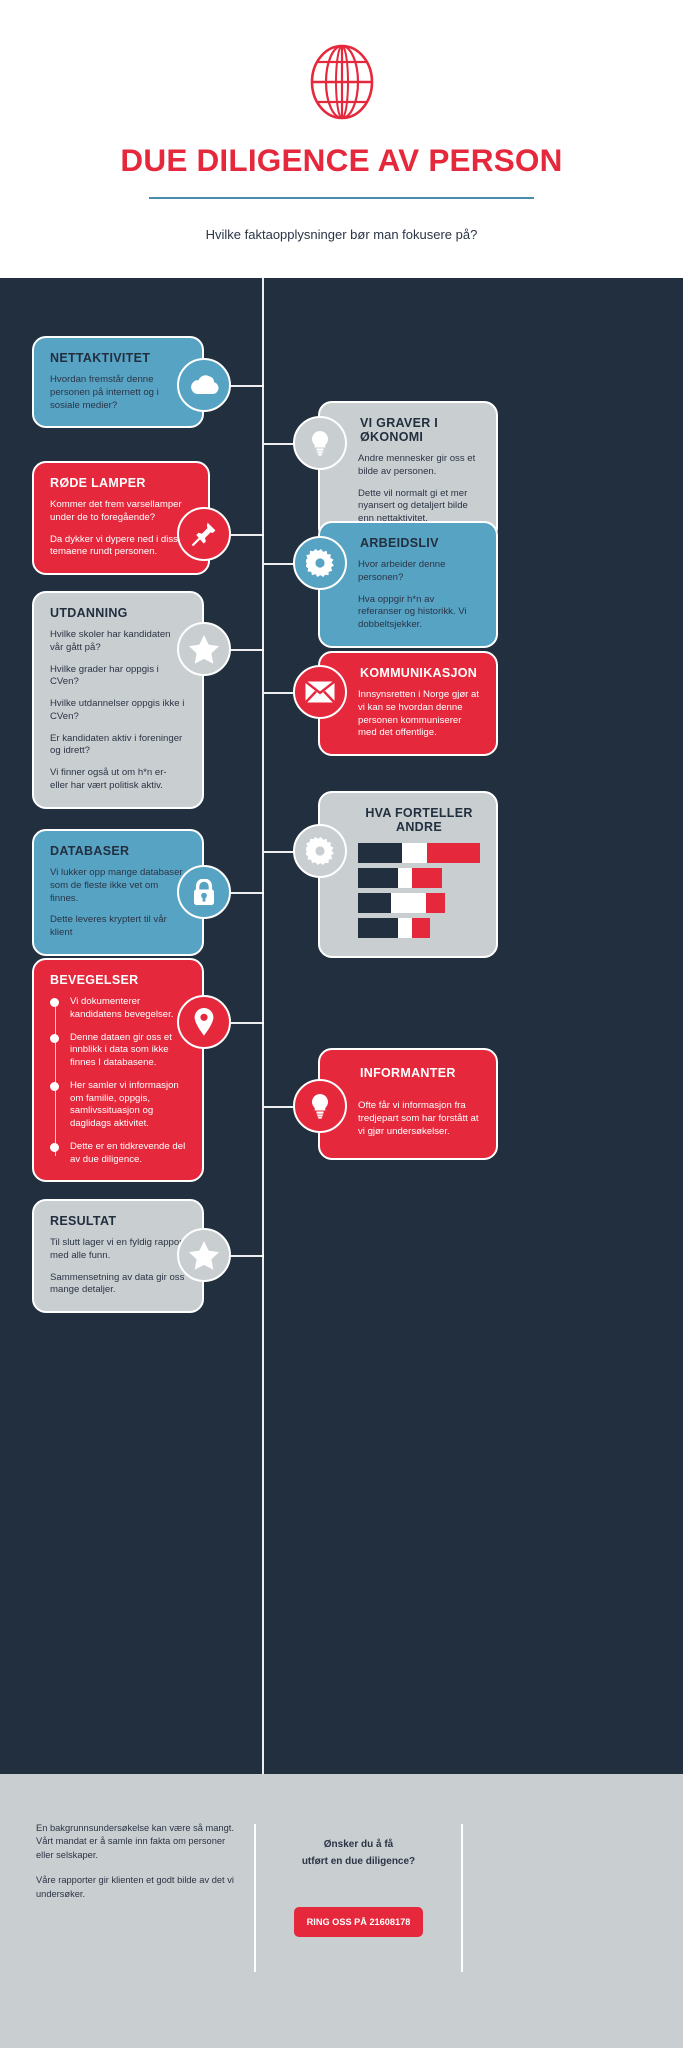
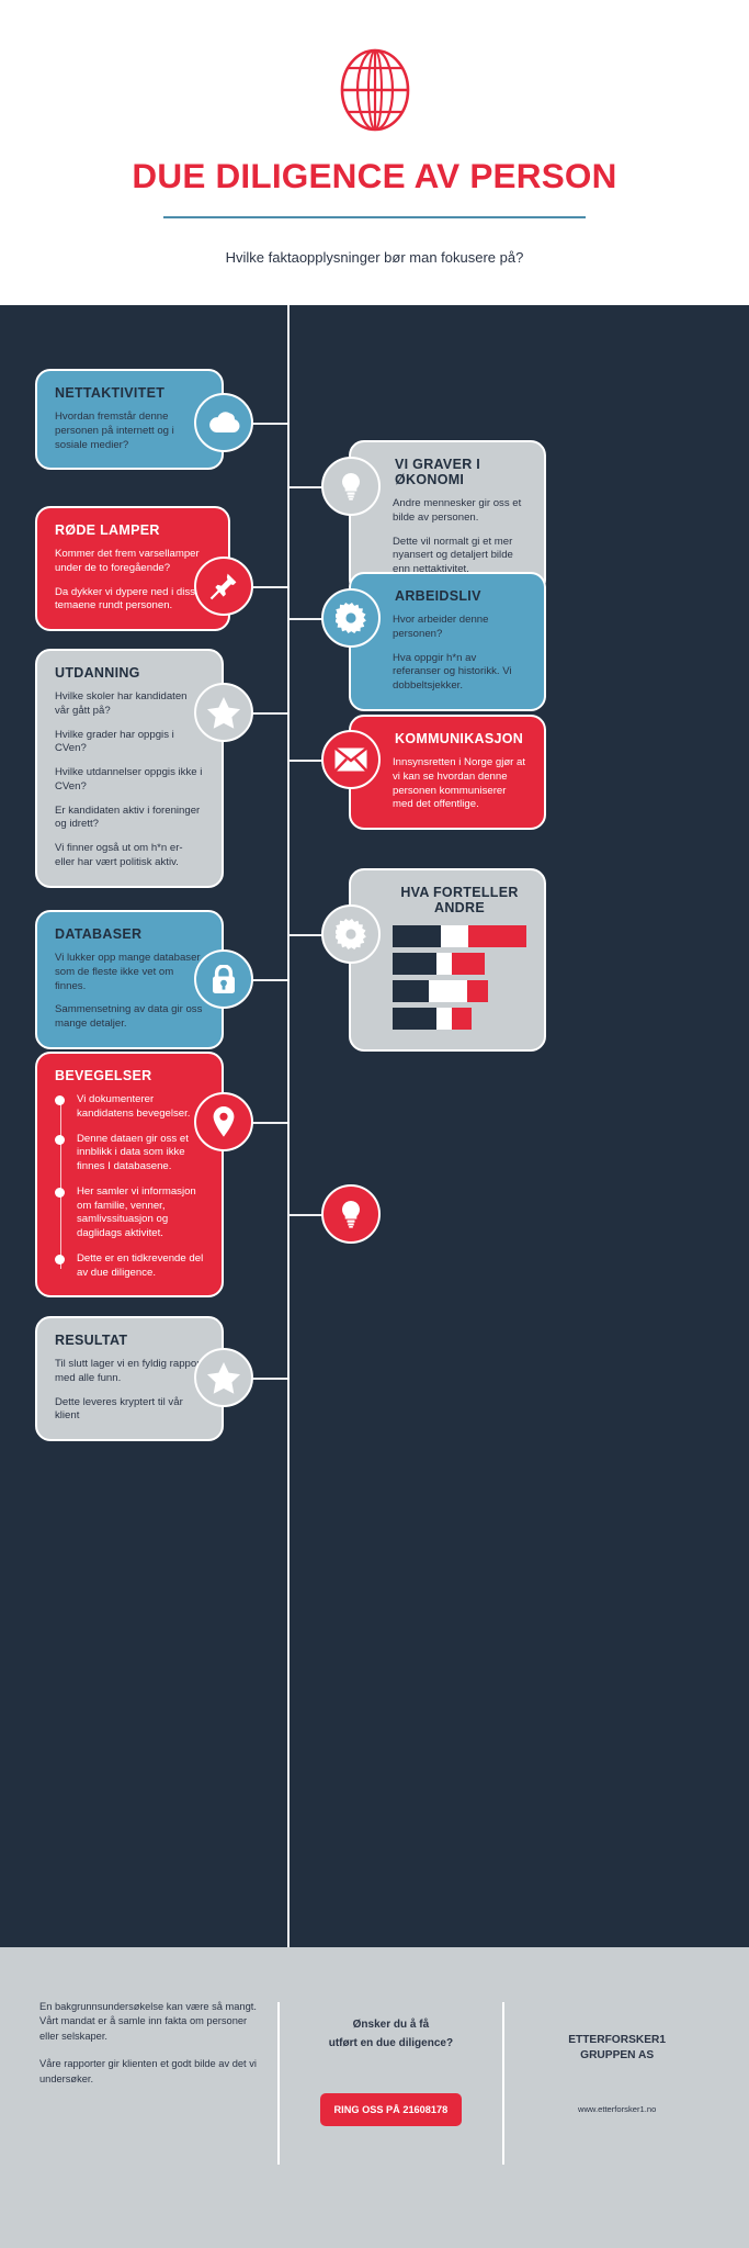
  DUE DILIGENCE AV PERSON
  Hvilke faktaopplysninger bør man fokusere på?
  NETTAKTIVITET
  Hvordan fremstår denne personen på internett og i sosiale medier?
  VI GRAVER I ØKONOMI
  Andre mennesker gir oss et bilde av personen.
  Dette vil normalt gi et mer nyansert og detaljert bilde enn nettaktivitet.
  RØDE LAMPER
  Kommer det frem varsellamper under de to foregående?
  Da dykker vi dypere ned i diss temaene rundt personen.
  ARBEIDSLIV
  Hvor arbeider denne personen?
  Hva oppgir h*n av referanser og historikk. Vi dobbeltsjekker.
  UTDANNING
  Hvilke skoler har kandidaten vår gått på?
  Hvilke grader har oppgis i CVen?
  Hvilke utdannelser oppgis ikke i CVen?
  Er kandidaten aktiv i foreninger og idrett?
  Vi finner også ut om h*n er- eller har vært politisk aktiv.
  KOMMUNIKASJON
  Innsynsretten i Norge gjør at vi kan se hvordan denne personen kommuniserer med det offentlige.
  HVA FORTELLER ANDRE
  DATABASER
  Vi lukker opp mange databaser som de fleste ikke vet om finnes.
- Dette leveres kryptert til vår klient
+ Sammensetning av data gir oss mange detaljer.
  BEVEGELSER
  Vi dokumenterer kandidatens bevegelser.
  Denne dataen gir oss et innblikk i data som ikke finnes I databasene.
- Her samler vi informasjon om familie, oppgis, samlivssituasjon og daglidags aktivitet.
+ Her samler vi informasjon om familie, venner, samlivssituasjon og daglidags aktivitet.
  Dette er en tidkrevende del av due diligence.
- INFORMANTER
- Ofte får vi informasjon fra tredjepart som har forstått at vi gjør undersøkelser.
  RESULTAT
  Til slutt lager vi en fyldig rappo med alle funn.
- Sammensetning av data gir oss mange detaljer.
+ Dette leveres kryptert til vår klient
  En bakgrunnsundersøkelse kan være så mangt. Vårt mandat er å samle inn fakta om personer eller selskaper.
  Våre rapporter gir klienten et godt bilde av det vi undersøker.
  Ønsker du å få
  utført en due diligence?
  RING OSS PÅ 21608178
+ ETTERFORSKER1
+ GRUPPEN AS
+ www.etterforsker1.no
